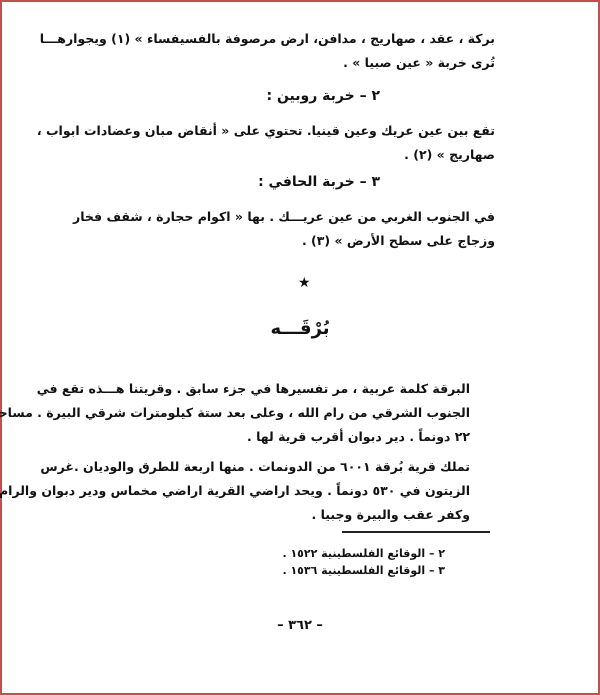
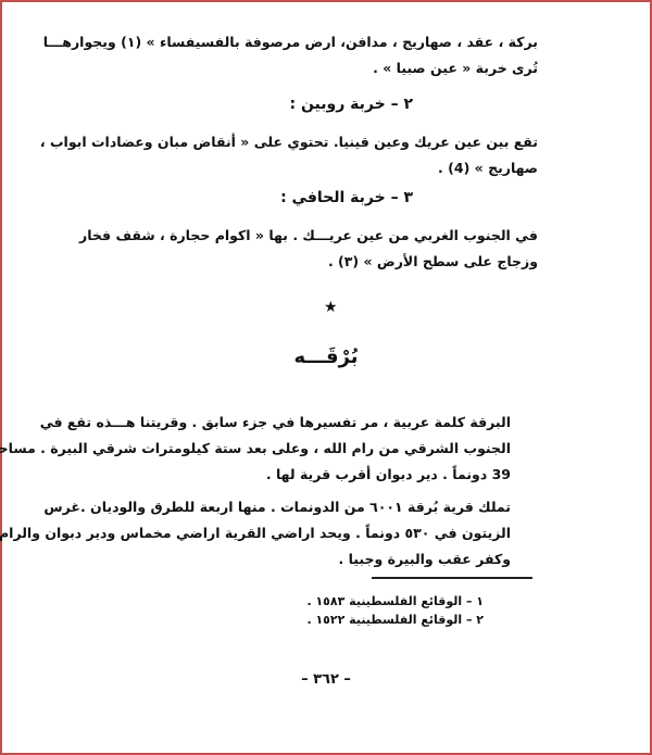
  بركة ، عقد ، صهاريج ، مدافن، ارض مرصوفة بالفسيفساء » (١) ويجوارهـــا
  تُرى خربة « عين صبيا » .
  ٢ – خربة روبين :
  تقع بين عين عريك وعين قينيا. تحتوي على « أنقاض مبان وعضادات ابواب ،
- صهاريج » (٢) .
+ صهاريج » (4) .
  ٣ – خربة الحافي :
  في الجنوب الغربي من عين عريـــك . بها « اكوام حجارة ، شقف فخار
  وزجاج على سطح الأرض » (٣) .
  ★
  بُرْقَـــه
  البرقة كلمة عربية ، مر تفسيرها في جزء سابق . وقريتنا هـــذه تقع في
  الجنوب الشرقي من رام الله ، وعلى بعد ستة كيلومترات شرقي البيرة . مساح
- ٢٢ دونماً . دير دبوان أقرب قرية لها .
+ 39 دونماً . دير دبوان أقرب قرية لها .
  تملك قرية بُرقة ٦٠٠١ من الدونمات . منها اربعة للطرق والوديان .غرس
  الزيتون في ٥٣٠ دونماً . ويحد اراضي القرية اراضي مخماس ودير دبوان والرام
  وكفر عقب والبيرة وجبيا .
+ ١ – الوقائع الفلسطينية ١٥٨٣ .
  ٢ – الوقائع الفلسطينية ١٥٢٢ .
- ٣ – الوقائع الفلسطينية ١٥٣٦ .
  – ٣٦٢ –
